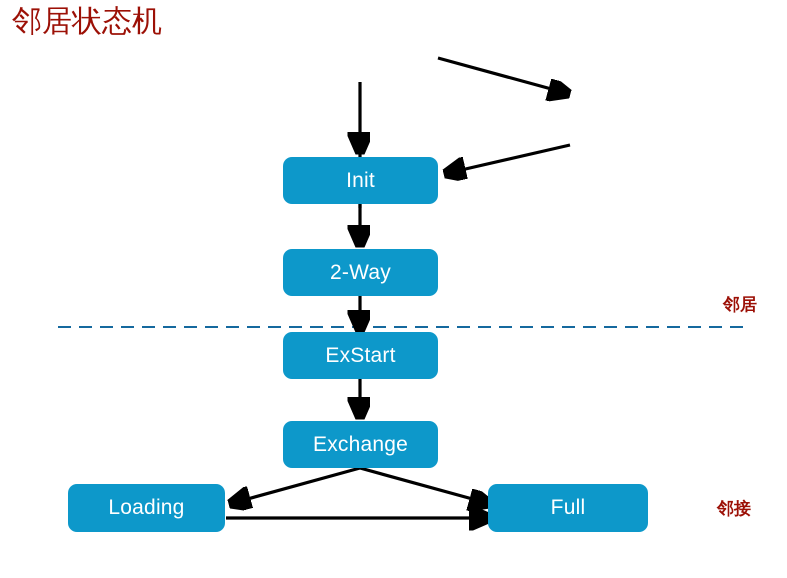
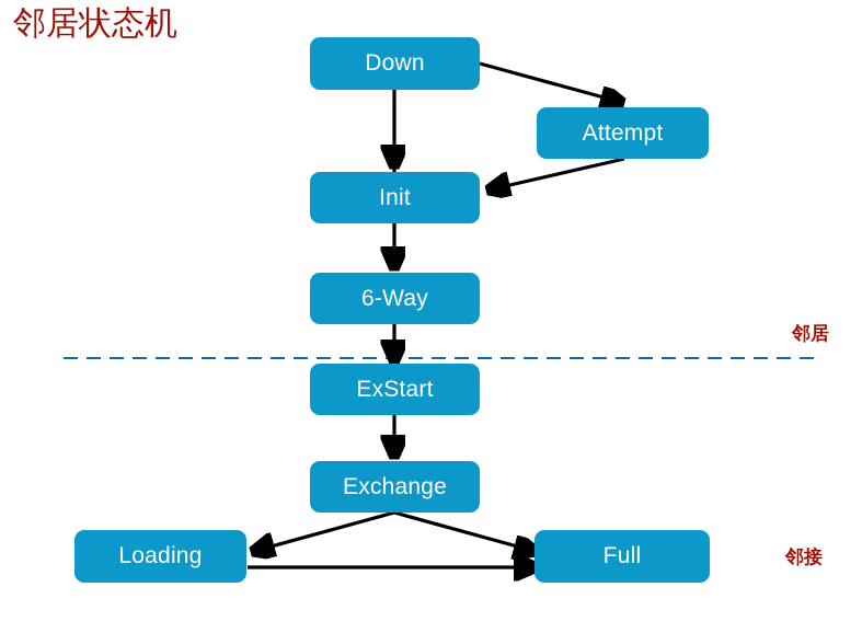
  邻居状态机
+ Down
+ Attempt
  Init
- 2-Way
+ 6-Way
  ExStart
  Exchange
  Loading
  Full
  邻居
  邻接
